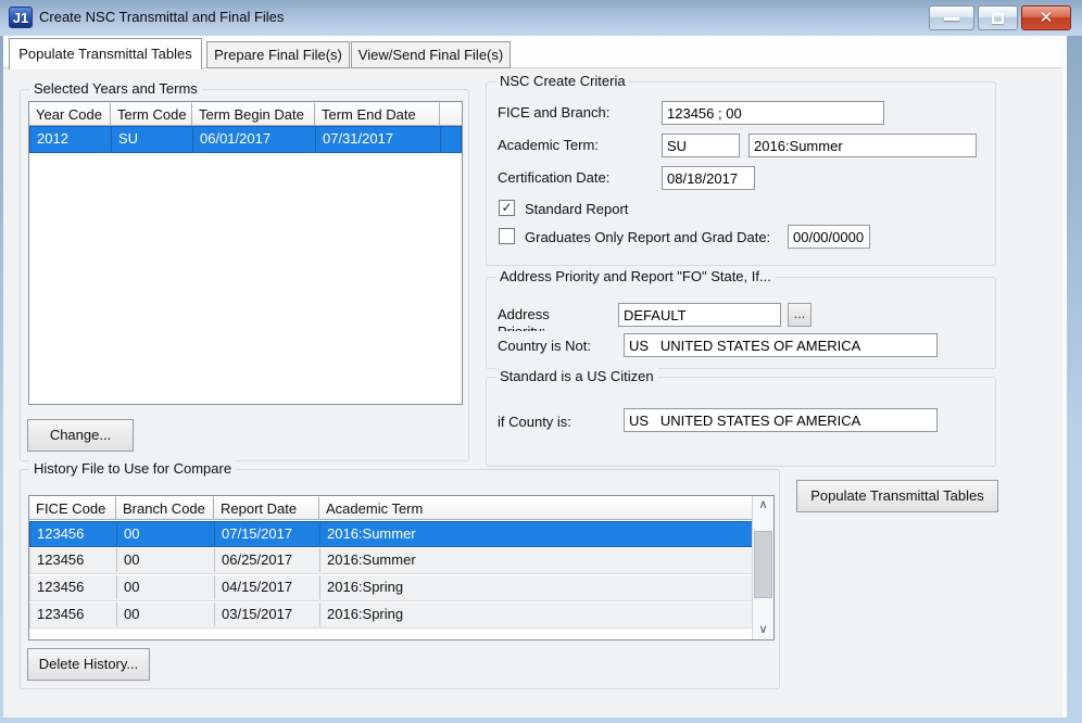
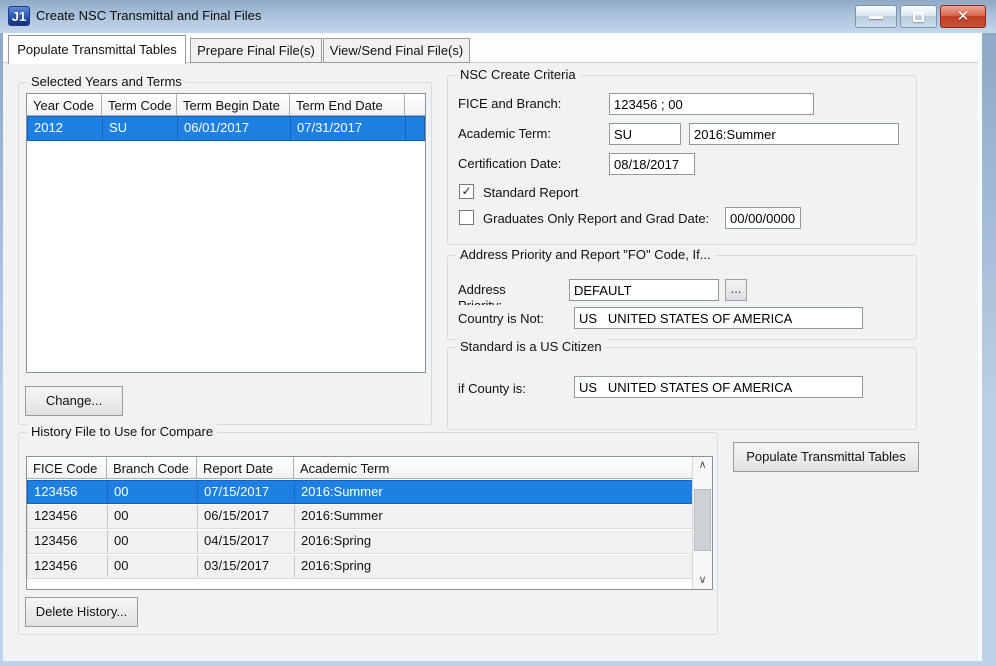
  J1
  Create NSC Transmittal and Final Files
  ✕
  Populate Transmittal Tables
  Prepare Final File(s)
  View/Send Final File(s)
  Selected Years and Terms
  Year Code
  Term Code
  Term Begin Date
  Term End Date
  2012
  SU
  06/01/2017
  07/31/2017
  Change...
  NSC Create Criteria
  FICE and Branch:
  123456 ; 00
  Academic Term:
  SU
  2016:Summer
  Certification Date:
  08/18/2017
  ✓
  Standard Report
  Graduates Only Report and Grad Date:
  00/00/0000
- Address Priority and Report "FO" State, If...
+ Address Priority and Report "FO" Code, If...
  Address
  DEFAULT
  ...
  Country is Not:
  US UNITED STATES OF AMERICA
  Standard is a US Citizen
  if County is:
  US UNITED STATES OF AMERICA
  History File to Use for Compare
  FICE Code
  Branch Code
  Report Date
  Academic Term
  123456
  00
  07/15/2017
  2016:Summer
  123456
  00
- 06/25/2017
+ 06/15/2017
  2016:Summer
  123456
  00
  04/15/2017
  2016:Spring
  123456
  00
  03/15/2017
  2016:Spring
  ∧
  ∨
  Delete History...
  Populate Transmittal Tables
